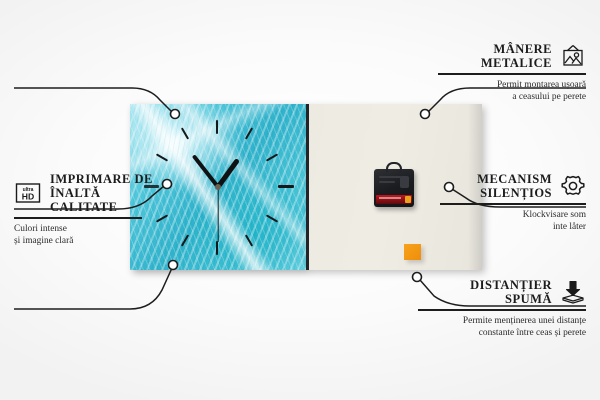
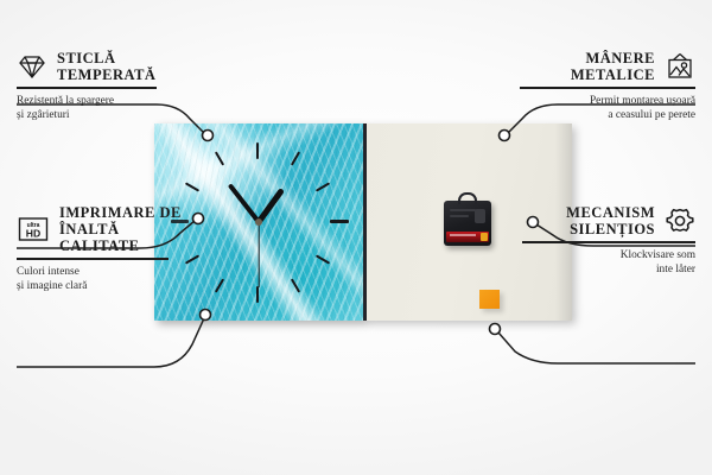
+ STICLĂ
+ TEMPERATĂ
+ Rezistentă la spargere
+ și zgârieturi
  HD
  IMPRIMARE DE
  ÎNALTĂ CALITATE
  Culori intense
  și imagine clară
  MÂNERE
  METALICE
  Permit montarea ușoară
  a ceasului pe perete
  MECANISM
  SILENȚIOS
  Klockvisare som
  inte låter
- DISTANȚIER
- SPUMĂ
- Permite menținerea unei distanțe
- constante între ceas și perete
